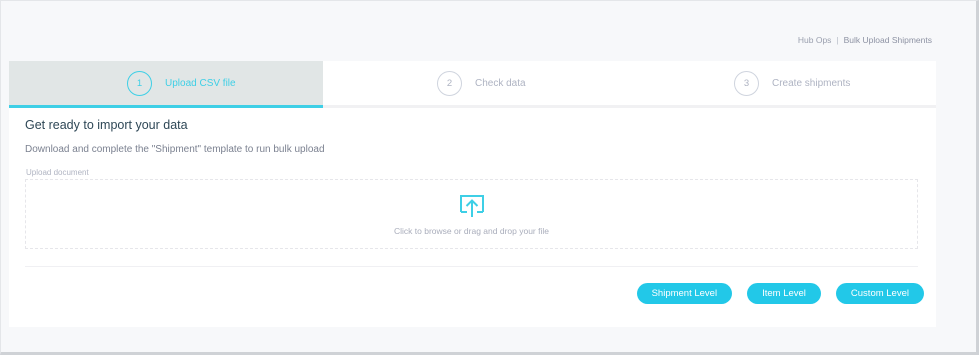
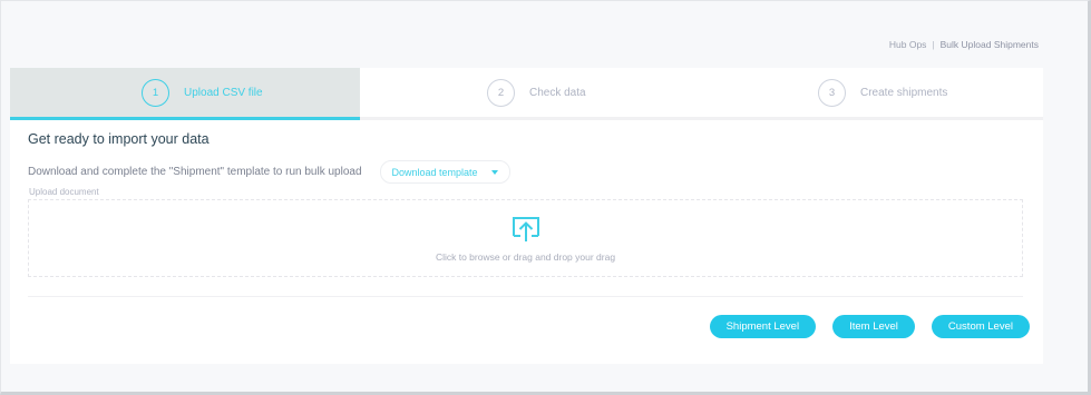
  Hub Ops | Bulk Upload Shipments
  1
  Upload CSV file
  2
  Check data
  3
  Create shipments
  Get ready to import your data
  Download and complete the "Shipment" template to run bulk upload
+ Download template
  Upload document
- Click to browse or drag and drop your file
+ Click to browse or drag and drop your drag
  Shipment Level
  Item Level
  Custom Level
